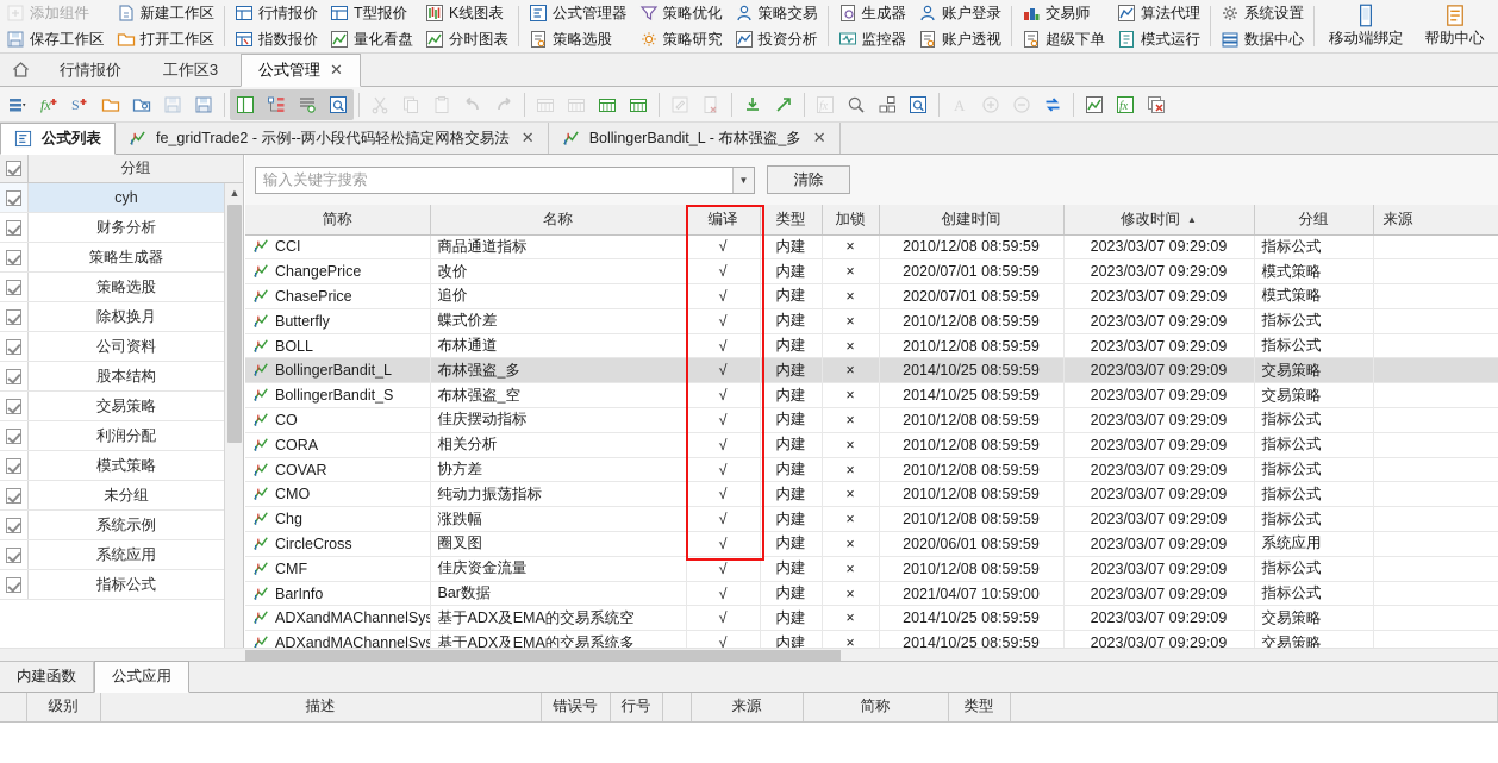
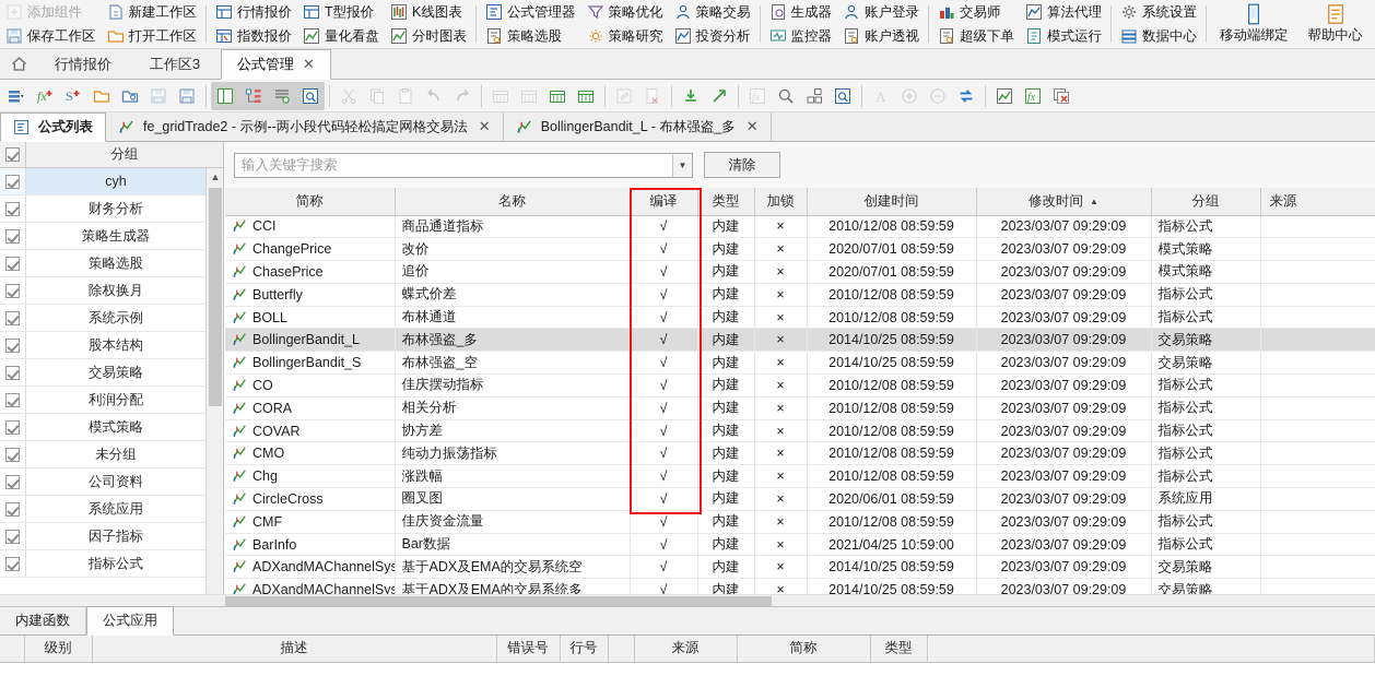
  添加组件
  保存工作区
  新建工作区
  打开工作区
  行情报价
  指数报价
  T型报价
  量化看盘
  K线图表
  分时图表
  公式管理器
  策略选股
  策略优化
  策略研究
  策略交易
  投资分析
  生成器
  监控器
  账户登录
  账户透视
  交易师
  超级下单
  算法代理
  模式运行
  系统设置
  数据中心
  移动端绑定
  帮助中心
  行情报价
  工作区3
  公式管理
  ✕
  fx
  S
  fx
  A
  fx
  公式列表
  fe_gridTrade2 - 示例--两小段代码轻松搞定网格交易法
  ✕
  BollingerBandit_L - 布林强盗_多
  ✕
  分组
  cyh
  财务分析
  策略生成器
  策略选股
  除权换月
- 公司资料
+ 系统示例
  股本结构
  交易策略
  利润分配
  模式策略
  未分组
- 系统示例
+ 公司资料
  系统应用
+ 因子指标
  指标公式
  ▲
  输入关键字搜索
  ▼
  清除
  简称	名称	编译	类型	加锁	创建时间	修改时间 ▲	分组	来源
  CCI	商品通道指标	√	内建	×	2010/12/08 08:59:59	2023/03/07 09:29:09	指标公式
  ChangePrice	改价	√	内建	×	2020/07/01 08:59:59	2023/03/07 09:29:09	模式策略
  ChasePrice	追价	√	内建	×	2020/07/01 08:59:59	2023/03/07 09:29:09	模式策略
  Butterfly	蝶式价差	√	内建	×	2010/12/08 08:59:59	2023/03/07 09:29:09	指标公式
  BOLL	布林通道	√	内建	×	2010/12/08 08:59:59	2023/03/07 09:29:09	指标公式
  BollingerBandit_L	布林强盗_多	√	内建	×	2014/10/25 08:59:59	2023/03/07 09:29:09	交易策略
  BollingerBandit_S	布林强盗_空	√	内建	×	2014/10/25 08:59:59	2023/03/07 09:29:09	交易策略
  CO	佳庆摆动指标	√	内建	×	2010/12/08 08:59:59	2023/03/07 09:29:09	指标公式
  CORA	相关分析	√	内建	×	2010/12/08 08:59:59	2023/03/07 09:29:09	指标公式
  COVAR	协方差	√	内建	×	2010/12/08 08:59:59	2023/03/07 09:29:09	指标公式
  CMO	纯动力振荡指标	√	内建	×	2010/12/08 08:59:59	2023/03/07 09:29:09	指标公式
  Chg	涨跌幅	√	内建	×	2010/12/08 08:59:59	2023/03/07 09:29:09	指标公式
  CircleCross	圈叉图	√	内建	×	2020/06/01 08:59:59	2023/03/07 09:29:09	系统应用
  CMF	佳庆资金流量	√	内建	×	2010/12/08 08:59:59	2023/03/07 09:29:09	指标公式
- BarInfo	Bar数据	√	内建	×	2021/04/07 10:59:00	2023/03/07 09:29:09	指标公式
+ BarInfo	Bar数据	√	内建	×	2021/04/25 10:59:00	2023/03/07 09:29:09	指标公式
  ADXandMAChannelSy	基于ADX及EMA的交易系统空	√	内建	×	2014/10/25 08:59:59	2023/03/07 09:29:09	交易策略
  ADXandMAChannelSy	基于ADX及EMA的交易系统多	√	内建	×	2014/10/25 08:59:59	2023/03/07 09:29:09	交易策略
  内建函数
  公式应用
  	级别	描述	错误号	行号		来源	简称	类型
